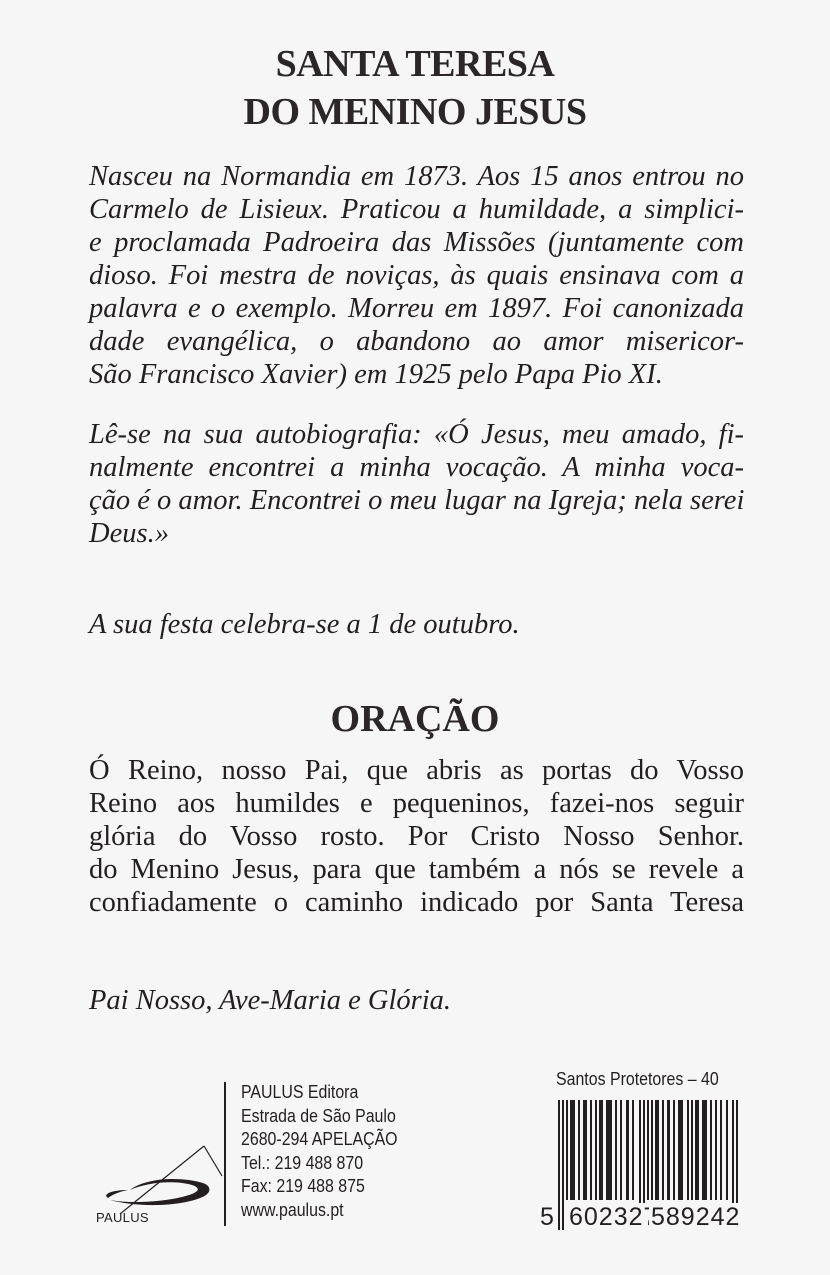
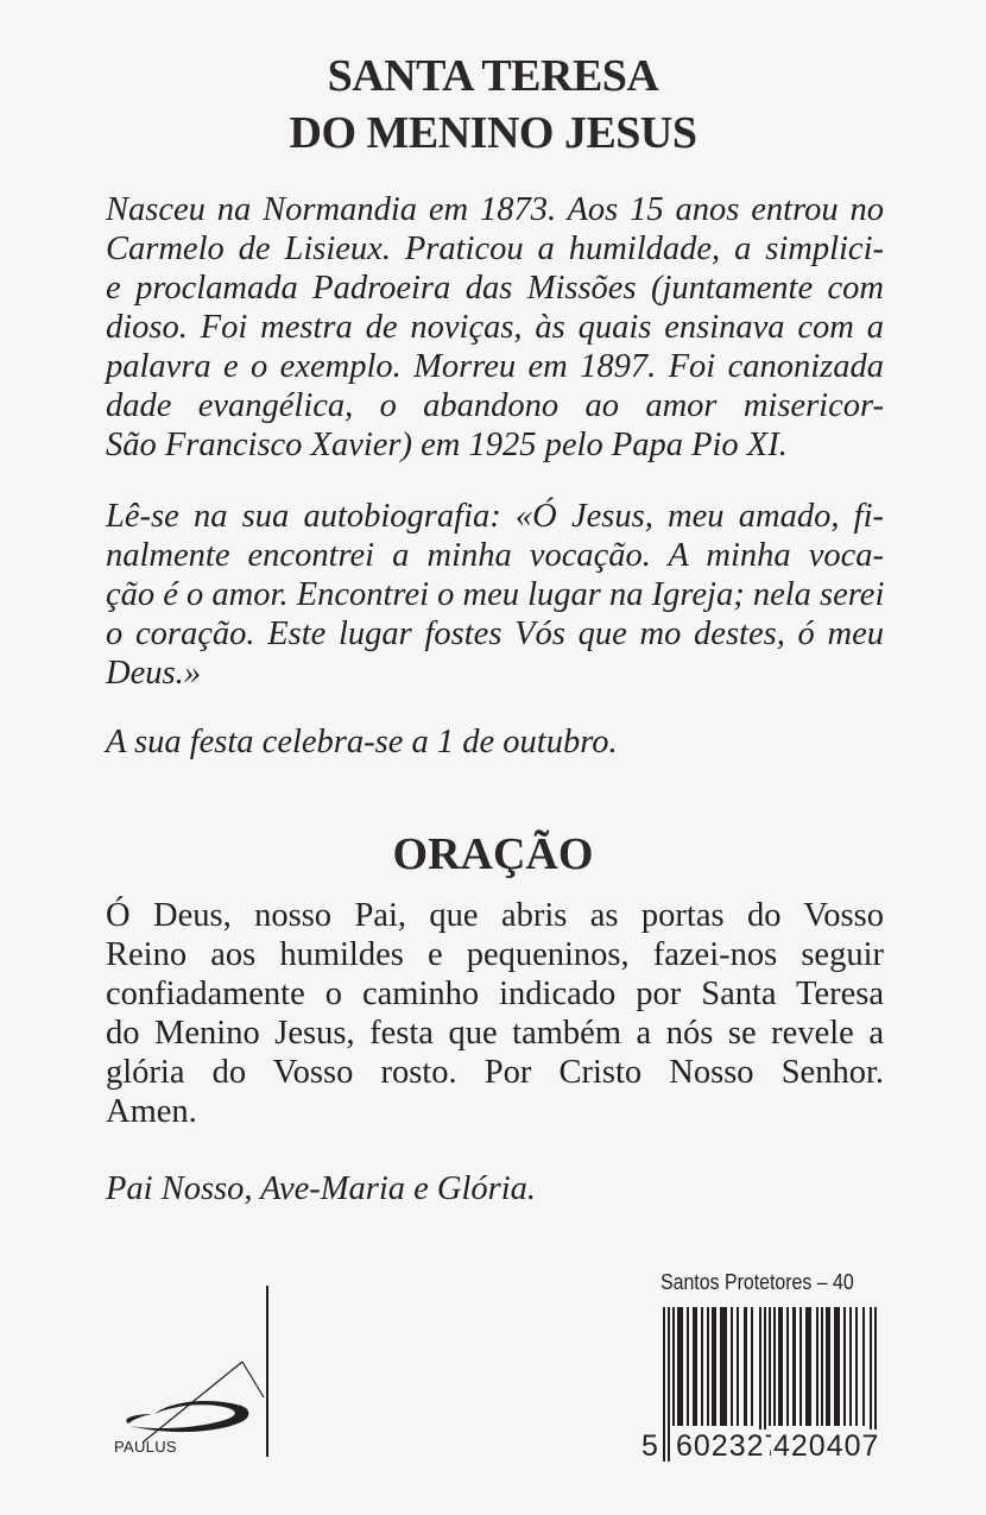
  SANTA TERESA
  DO MENINO JESUS
  Nasceu na Normandia em 1873. Aos 15 anos entrou no
  Carmelo de Lisieux. Praticou a humildade, a simplici-
  e proclamada Padroeira das Missões (juntamente com
  dioso. Foi mestra de noviças, às quais ensinava com a
  palavra e o exemplo. Morreu em 1897. Foi canonizada
  dade evangélica, o abandono ao amor misericor-
  São Francisco Xavier) em 1925 pelo Papa Pio XI.
  Lê-se na sua autobiografia: «Ó Jesus, meu amado, fi-
  nalmente encontrei a minha vocação. A minha voca-
  ção é o amor. Encontrei o meu lugar na Igreja; nela serei
+ o coração. Este lugar fostes Vós que mo destes, ó meu
  Deus.»
  A sua festa celebra-se a 1 de outubro.
  ORAÇÃO
- Ó Reino, nosso Pai, que abris as portas do Vosso
+ Ó Deus, nosso Pai, que abris as portas do Vosso
  Reino aos humildes e pequeninos, fazei-nos seguir
- glória do Vosso rosto. Por Cristo Nosso Senhor.
+ confiadamente o caminho indicado por Santa Teresa
- do Menino Jesus, para que também a nós se revele a
+ do Menino Jesus, festa que também a nós se revele a
- confiadamente o caminho indicado por Santa Teresa
+ glória do Vosso rosto. Por Cristo Nosso Senhor.
+ Amen.
  Pai Nosso, Ave-Maria e Glória.
  PAULUS
- PAULUS Editora
- Estrada de São Paulo
- 2680-294 APELAÇÃO
- Tel.: 219 488 870
- Fax: 219 488 875
- www.paulus.pt
  Santos Protetores – 40
  5
  60232
- 589242
+ 420407
